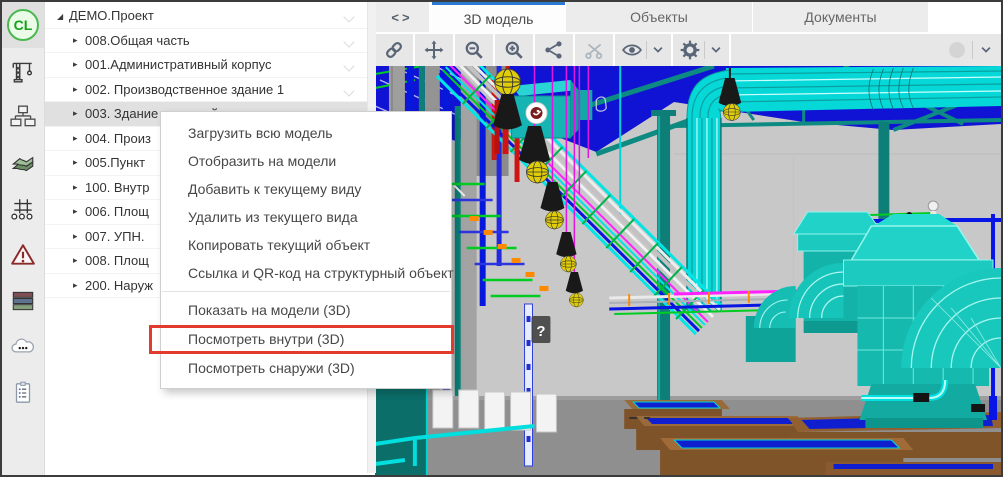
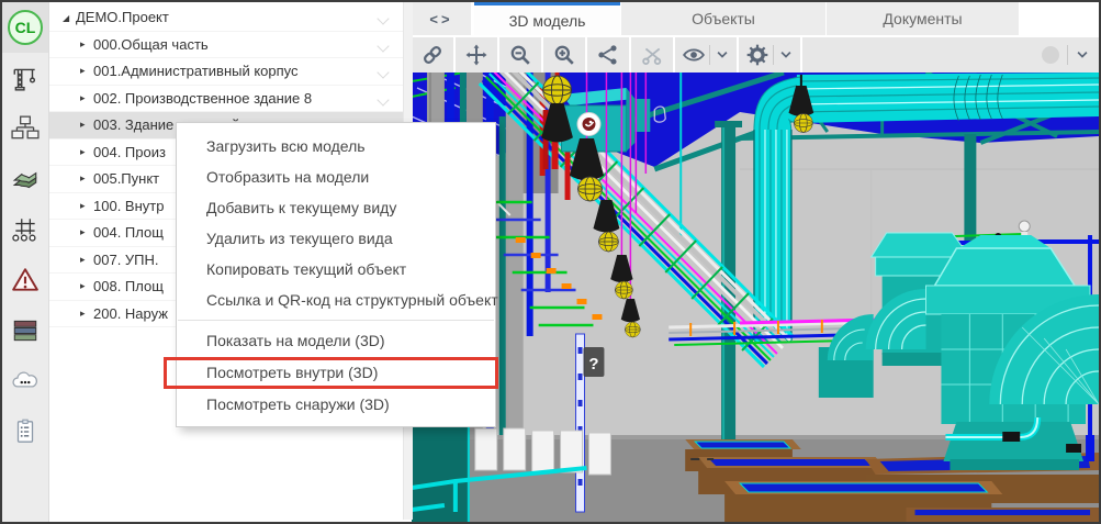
  CL
  ДЕМО.Проект
- 008.Общая часть
+ 000.Общая часть
  001.Административный корпус
- 002. Производственное здание 1
+ 002. Производственное здание 8
  004. Произ
  005.Пункт
  100. Внутр
- 006. Площ
+ 004. Площ
  007. УПН.
  008. Площ
  200. Наруж
  <>
  3D модель
  Объекты
  Документы
  ?
  Загрузить всю модель
  Отобразить на модели
  Добавить к текущему виду
  Удалить из текущего вида
  Копировать текущий объект
  Ссылка и QR-код на структурный объект
  Показать на модели (3D)
  Посмотреть внутри (3D)
  Посмотреть снаружи (3D)
